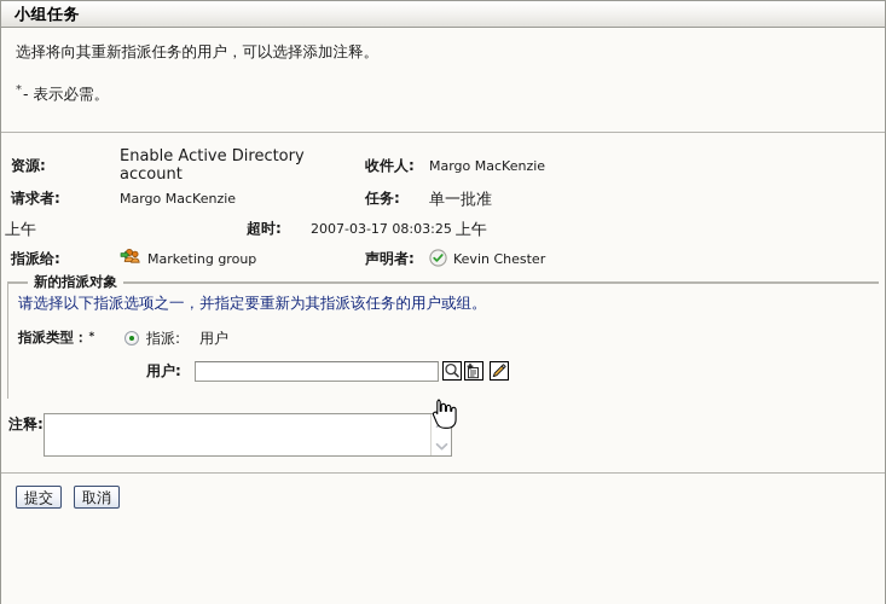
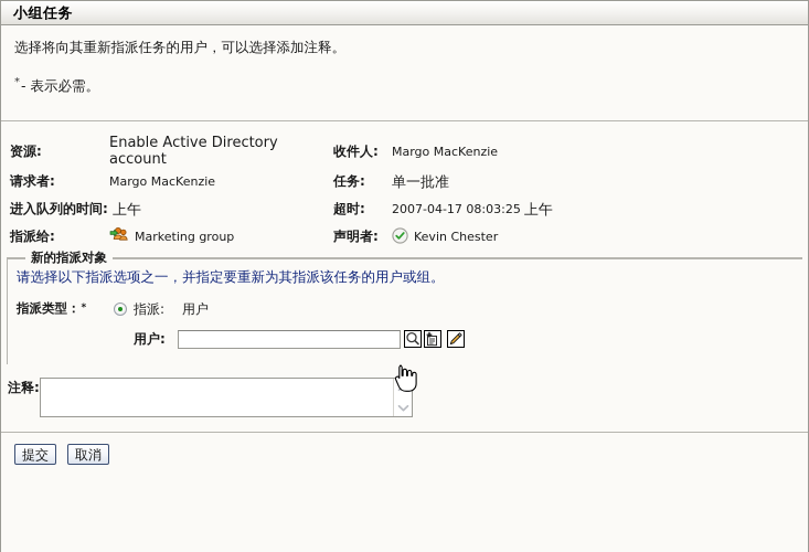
  小组任务
  选择将向其重新指派任务的用户，可以选择添加注释。
  *
  - 表示必需。
  资源:
  Enable Active Directory account
  收件人:
  Margo MacKenzie
  请求者:
  Margo MacKenzie
  任务:
  单一批准
+ 进入队列的时间:
  上午
  超时:
- 2007-03-17 08:03:25
+ 2007-04-17 08:03:25
  上午
  指派给:
  Marketing group
  声明者:
  Kevin Chester
  新的指派对象
  请选择以下指派选项之一，并指定要重新为其指派该任务的用户或组。
  指派类型：
  *
  指派: 用户
  用户:
  注释:
  提交
  取消
